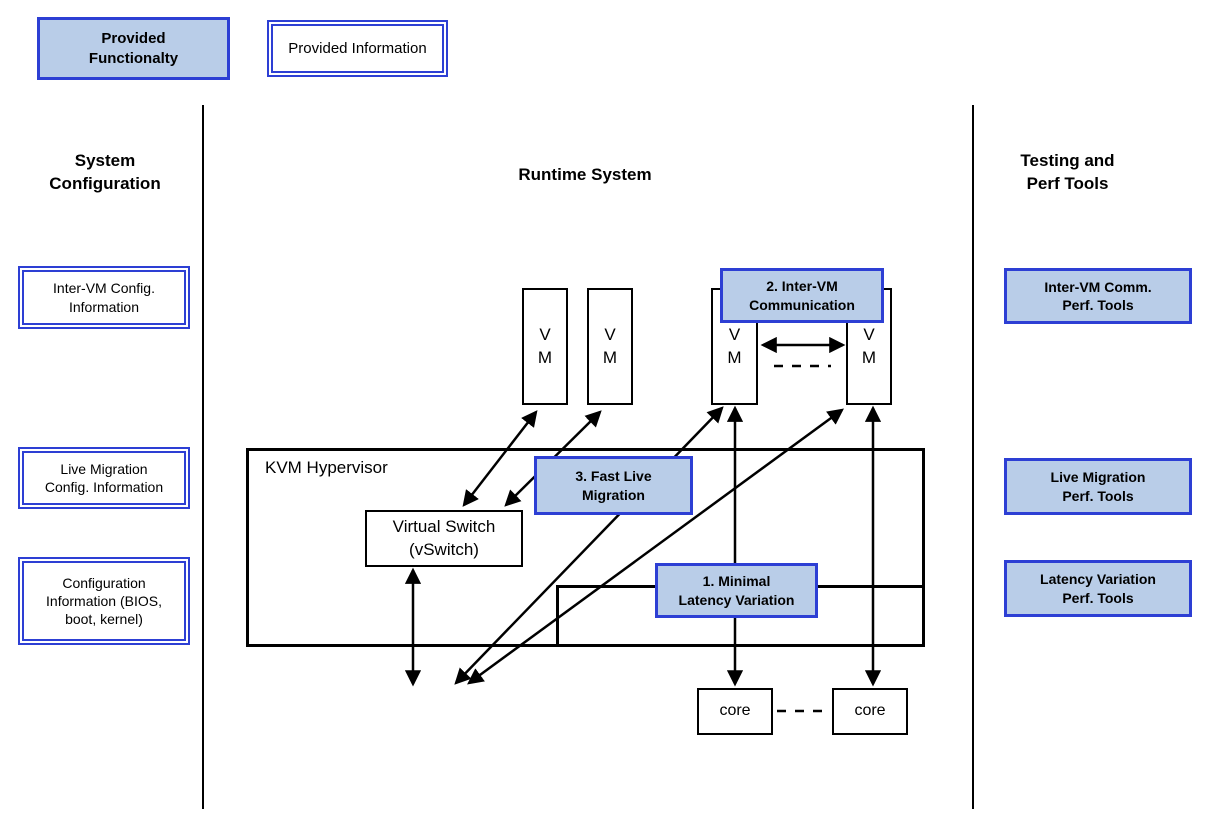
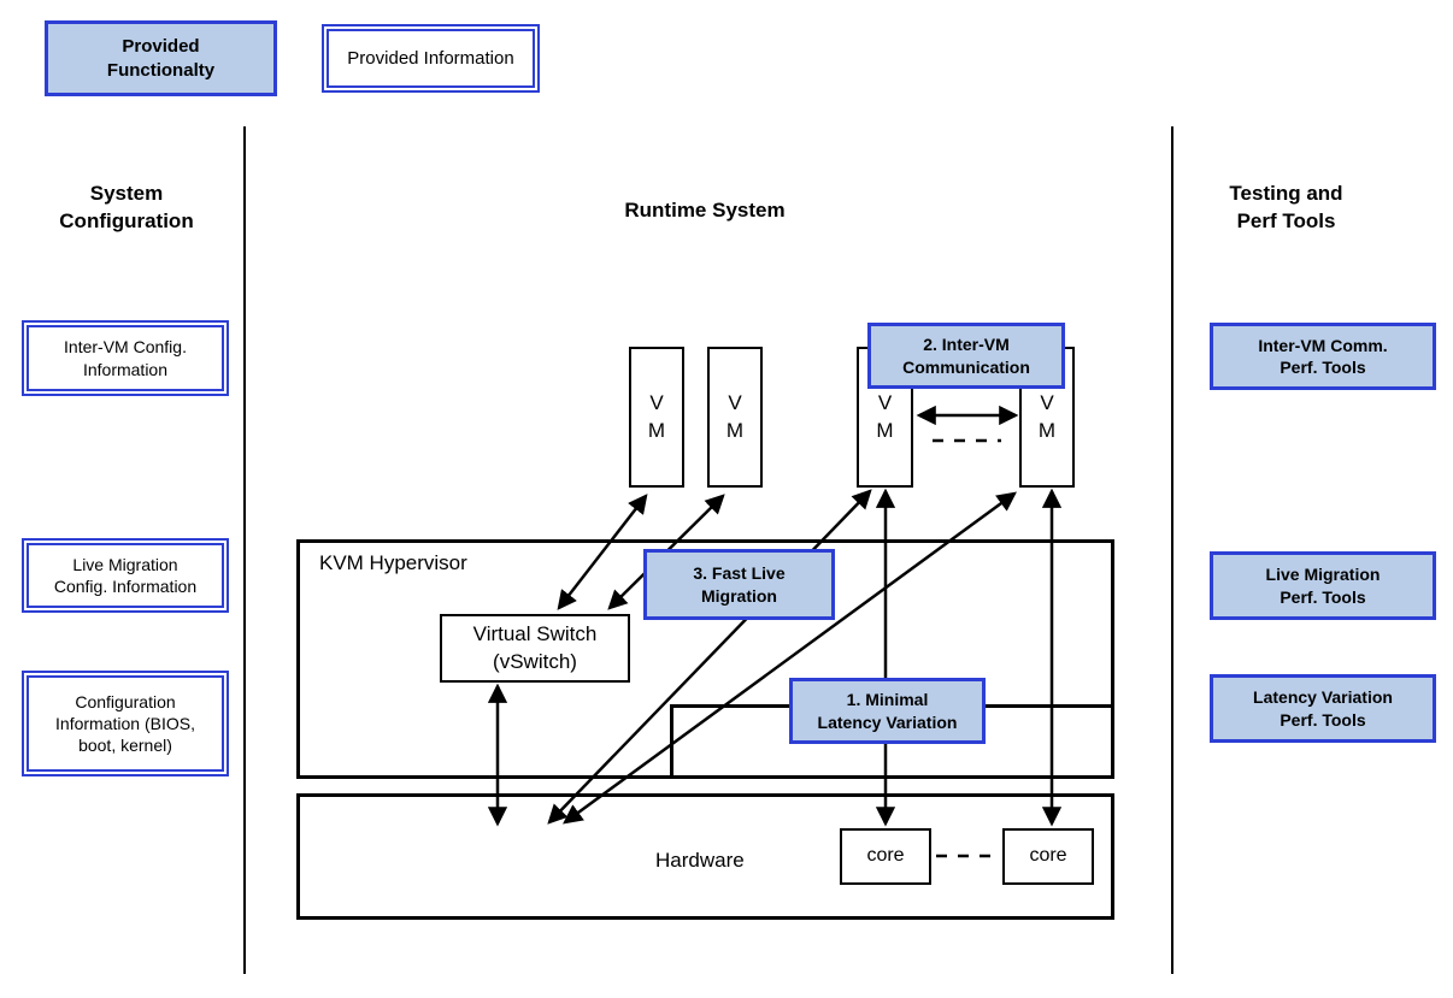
  Provided
  Functionalty
  Provided Information
  System
  Configuration
  Runtime System
  Testing and
  Perf Tools
  Inter-VM Config.
  Information
  Live Migration
  Config. Information
  Configuration
  Information (BIOS,
  boot, kernel)
  Inter-VM Comm.
  Perf. Tools
  Live Migration
  Perf. Tools
  Latency Variation
  Perf. Tools
  V
  M
  V
  M
  V
  M
  V
  M
  KVM Hypervisor
  Virtual Switch
  (vSwitch)
+ Hardware
  core
  core
  2. Inter-VM
  Communication
  3. Fast Live
  Migration
  1. Minimal
  Latency Variation
